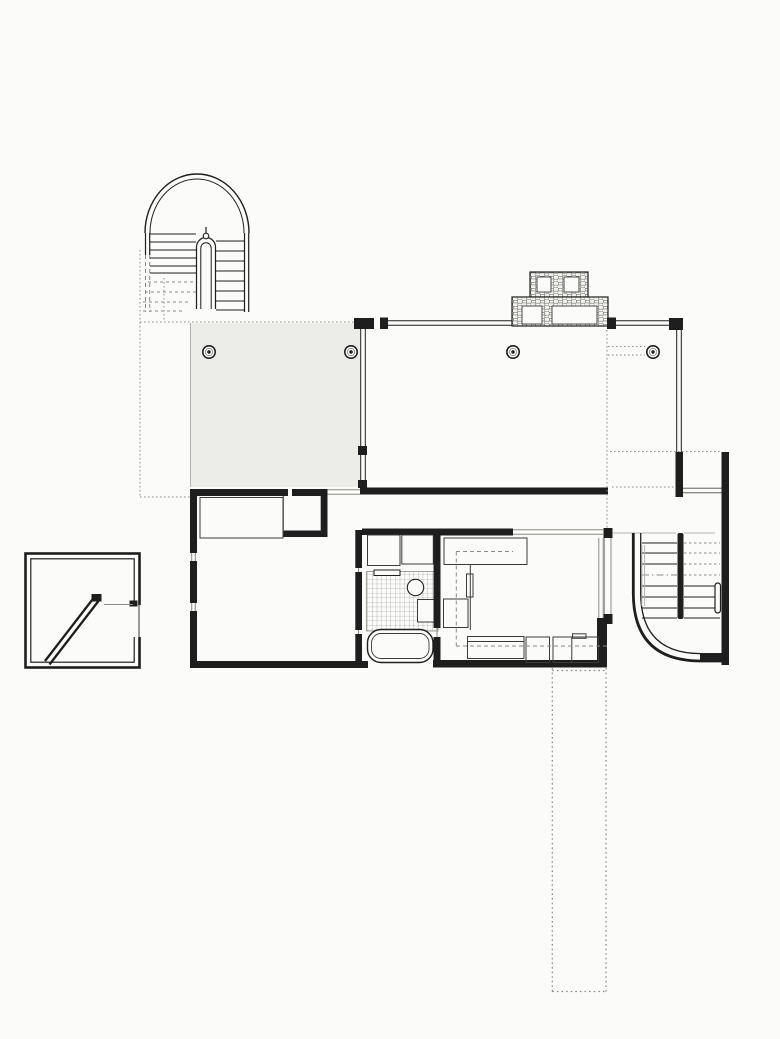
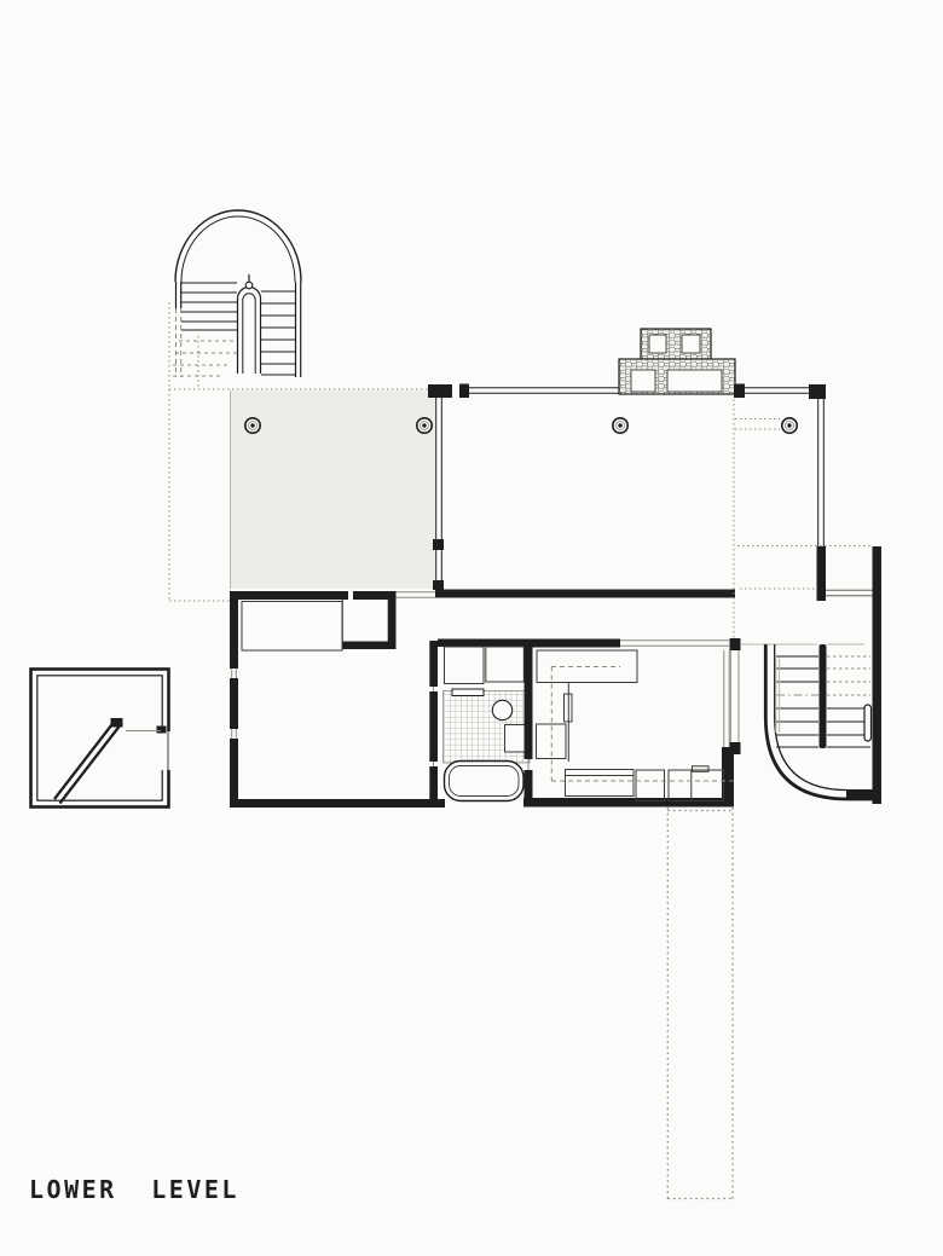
+ LOWER LEVEL
